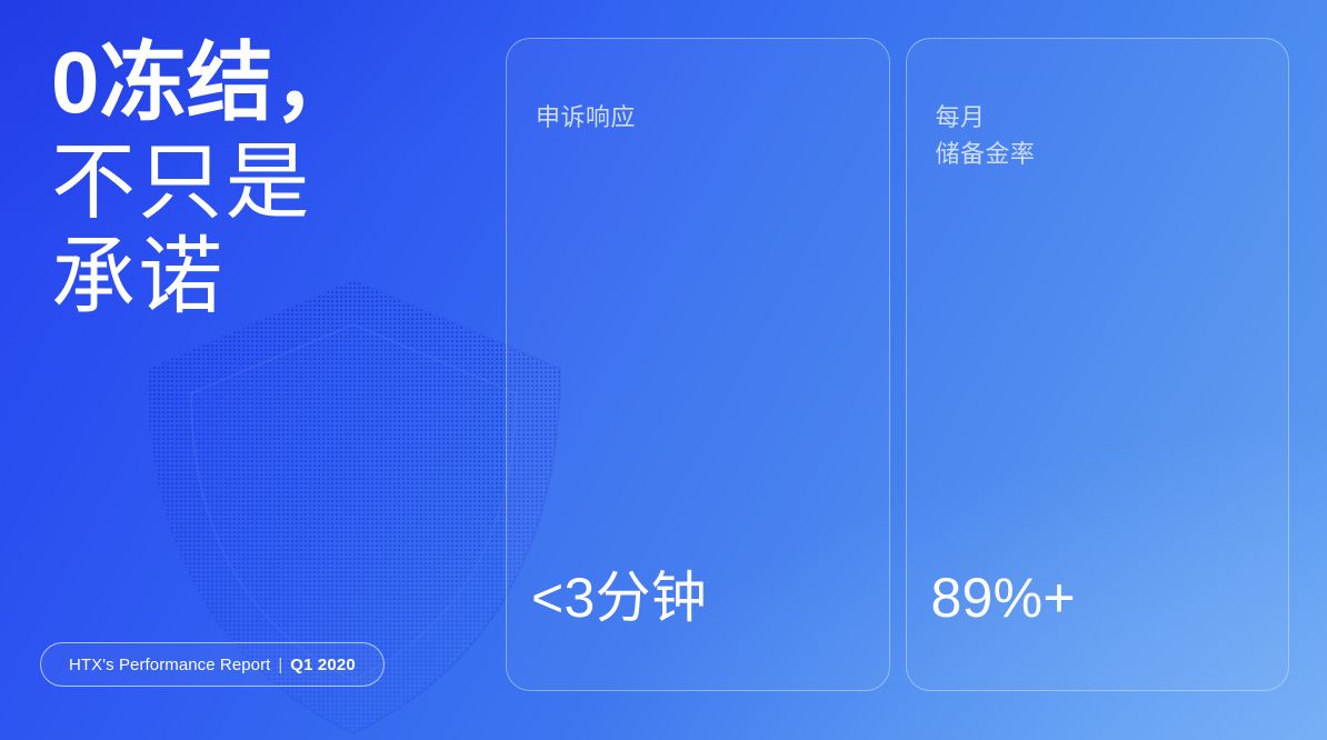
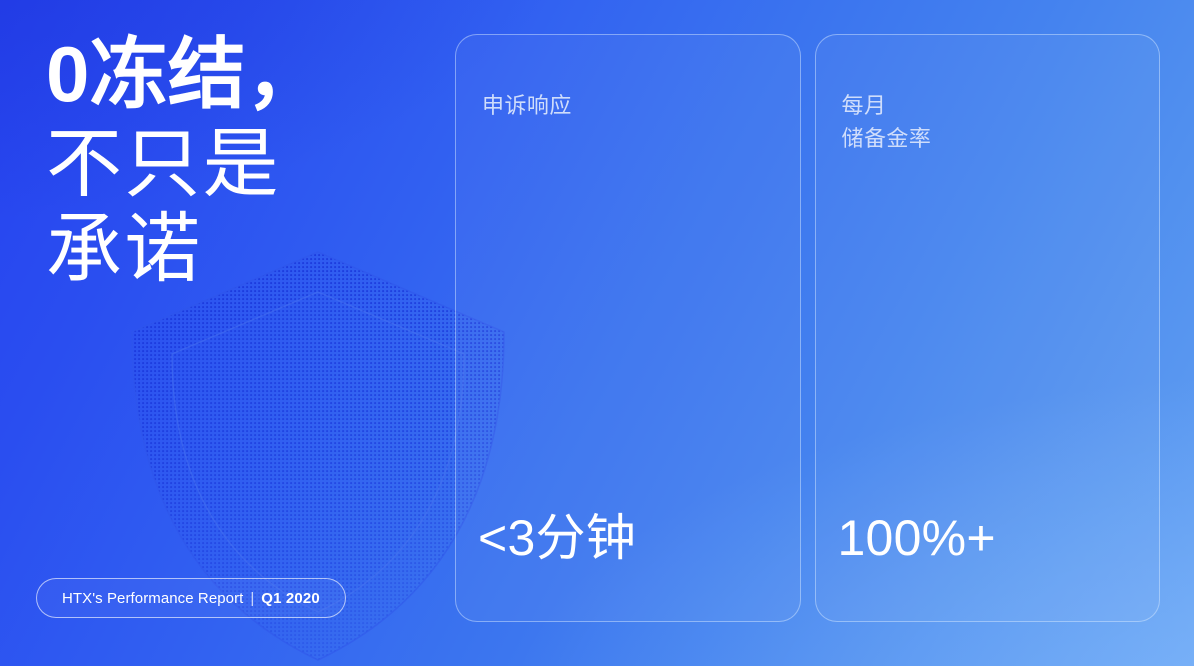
  0冻结，
  不只是
  承诺
  HTX's Performance Report
  |
  Q1 2020
  申诉响应
  <3分钟
  每月
  储备金率
- 89%+
+ 100%+
